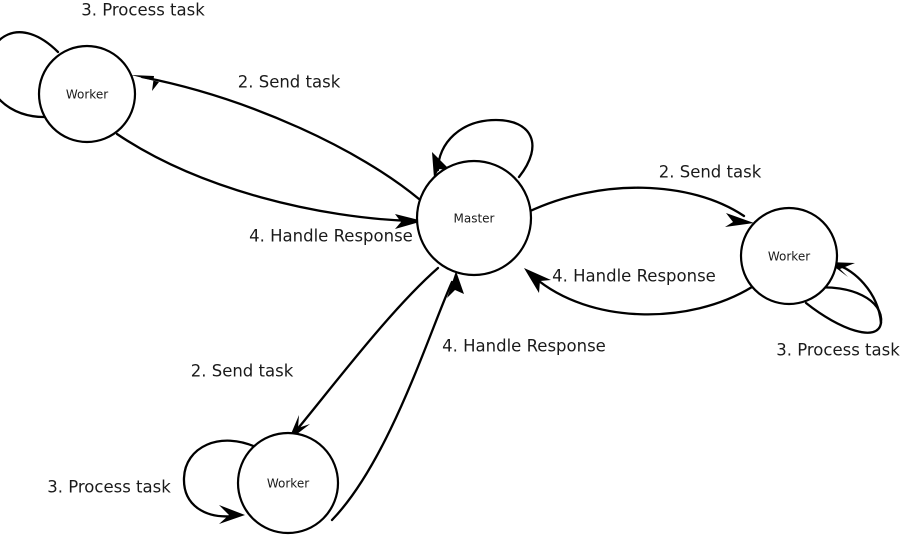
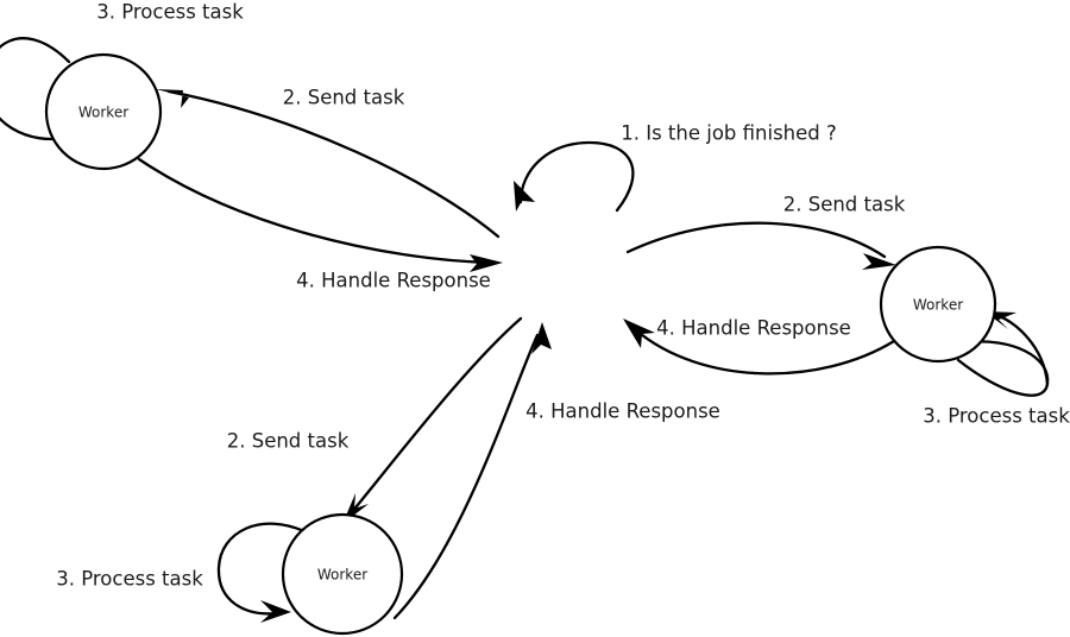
  Worker
- Master
  Worker
  Worker
  3. Process task
+ 1. Is the job finished ?
  3. Process task
  3. Process task
  2. Send task
  4. Handle Response
  2. Send task
  4. Handle Response
  2. Send task
  4. Handle Response
